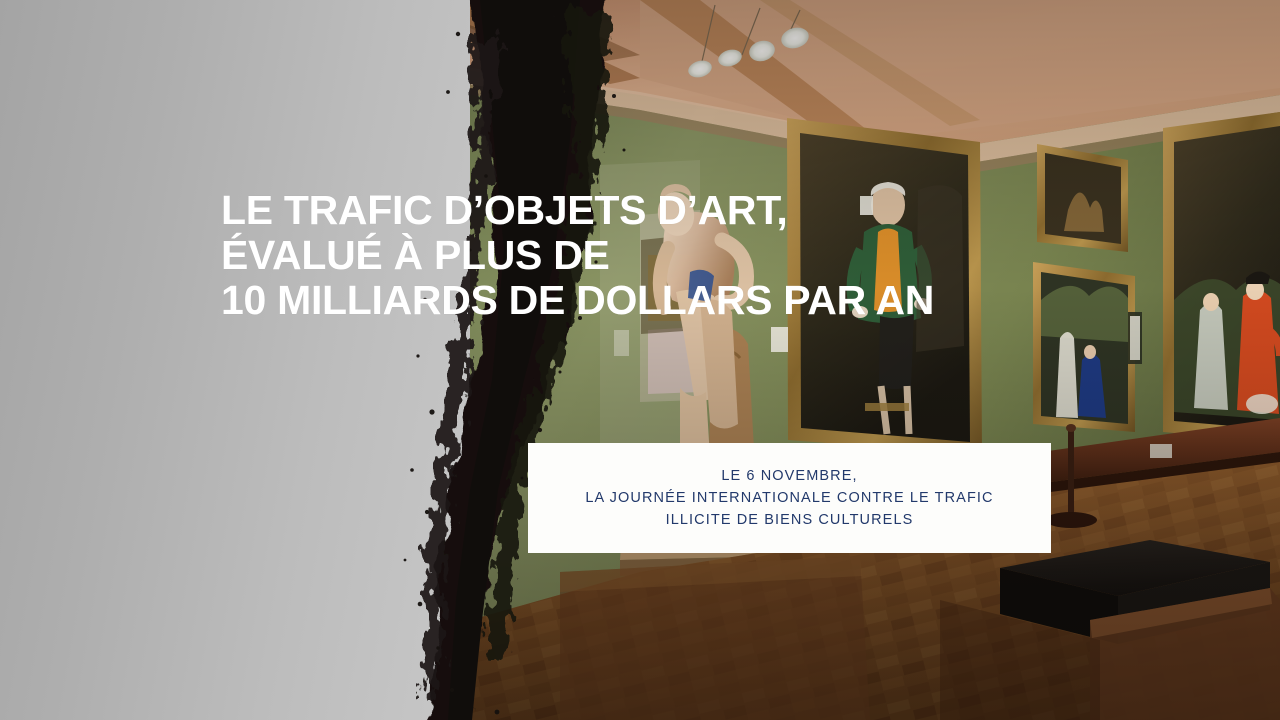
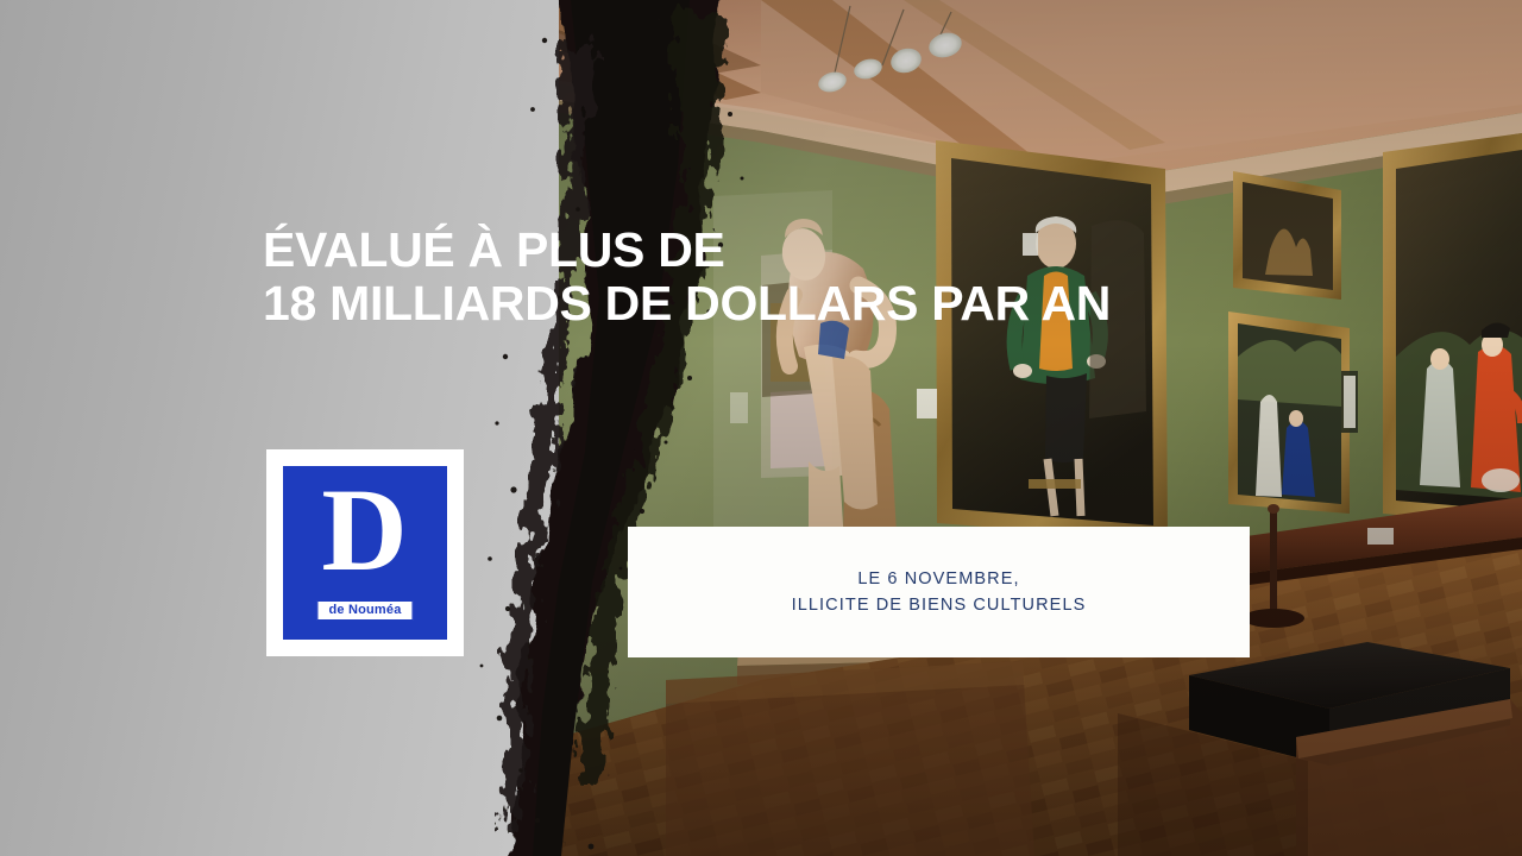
- LE TRAFIC D’OBJETS D’ART,
  ÉVALUÉ À PLUS DE
- 10 MILLIARDS DE DOLLARS PAR AN
+ 18 MILLIARDS DE DOLLARS PAR AN
+ D
+ de Nouméa
  LE 6 NOVEMBRE,
- LA JOURNÉE INTERNATIONALE CONTRE LE TRAFIC
  ILLICITE DE BIENS CULTURELS
